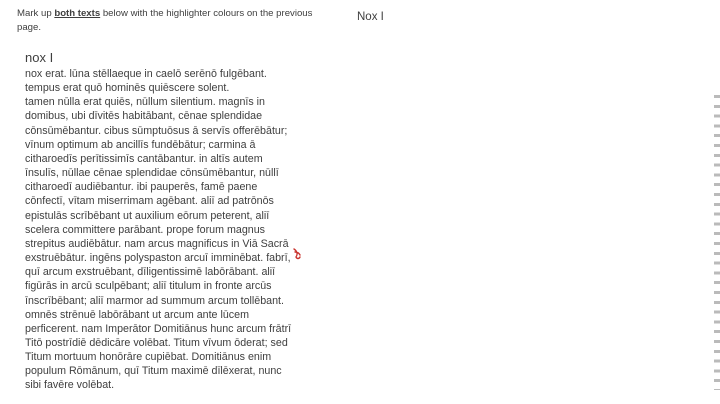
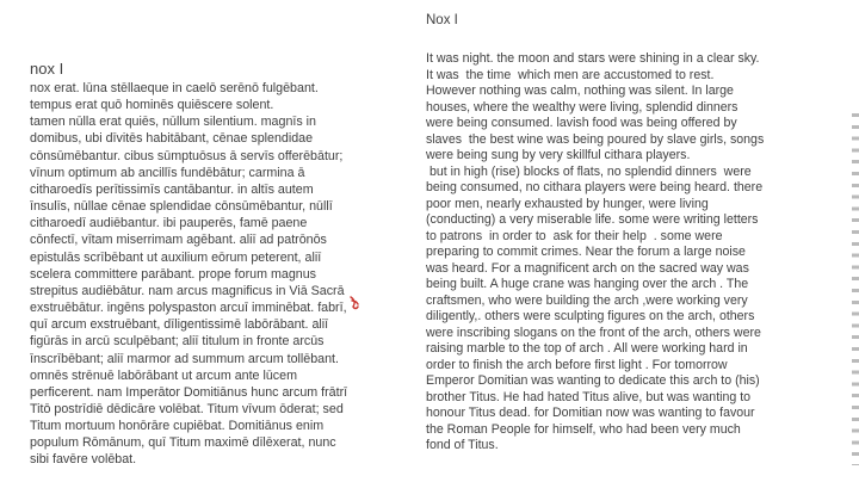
- Mark up both texts below with the highlighter colours on the previous
- page.
  nox I
  nox erat. lūna stēllaeque in caelō serēnō fulgēbant.
  tempus erat quō hominēs quiēscere solent.
  tamen nūlla erat quiēs, nūllum silentium. magnīs in
  domibus, ubi dīvitēs habitābant, cēnae splendidae
  cōnsūmēbantur. cibus sūmptuōsus ā servīs offerēbātur;
  vīnum optimum ab ancillīs fundēbātur; carmina ā
  citharoedīs perītissimīs cantābantur. in altīs autem
  īnsulīs, nūllae cēnae splendidae cōnsūmēbantur, nūllī
  citharoedī audiēbantur. ibi pauperēs, famē paene
  cōnfectī, vītam miserrimam agēbant. aliī ad patrōnōs
  epistulās scrībēbant ut auxilium eōrum peterent, aliī
  scelera committere parābant. prope forum magnus
  strepitus audiēbātur. nam arcus magnificus in Viā Sacrā
  exstruēbātur. ingēns polyspaston arcuī imminēbat. fabrī,
  quī arcum exstruēbant, dīligentissimē labōrābant. aliī
  figūrās in arcū sculpēbant; aliī titulum in fronte arcūs
  īnscrībēbant; aliī marmor ad summum arcum tollēbant.
  omnēs strēnuē labōrābant ut arcum ante lūcem
  perficerent. nam Imperātor Domitiānus hunc arcum frātrī
  Titō postrīdiē dēdicāre volēbat. Titum vīvum ōderat; sed
  Titum mortuum honōrāre cupiēbat. Domitiānus enim
  populum Rōmānum, quī Titum maximē dīlēxerat, nunc
  sibi favēre volēbat.
  Nox I
+ It was night. the moon and stars were shining in a clear sky.
+ It was the time which men are accustomed to rest.
+ However nothing was calm, nothing was silent. In large
+ houses, where the wealthy were living, splendid dinners
+ were being consumed. lavish food was being offered by
+ slaves the best wine was being poured by slave girls, songs
+ were being sung by very skillful cithara players.
+ but in high (rise) blocks of flats, no splendid dinners were
+ being consumed, no cithara players were being heard. there
+ poor men, nearly exhausted by hunger, were living
+ (conducting) a very miserable life. some were writing letters
+ to patrons in order to ask for their help . some were
+ preparing to commit crimes. Near the forum a large noise
+ was heard. For a magnificent arch on the sacred way was
+ being built. A huge crane was hanging over the arch . The
+ craftsmen, who were building the arch ,were working very
+ diligently,. others were sculpting figures on the arch, others
+ were inscribing slogans on the front of the arch, others were
+ raising marble to the top of arch . All were working hard in
+ order to finish the arch before first light . For tomorrow
+ Emperor Domitian was wanting to dedicate this arch to (his)
+ brother Titus. He had hated Titus alive, but was wanting to
+ honour Titus dead. for Domitian now was wanting to favour
+ the Roman People for himself, who had been very much
+ fond of Titus.
